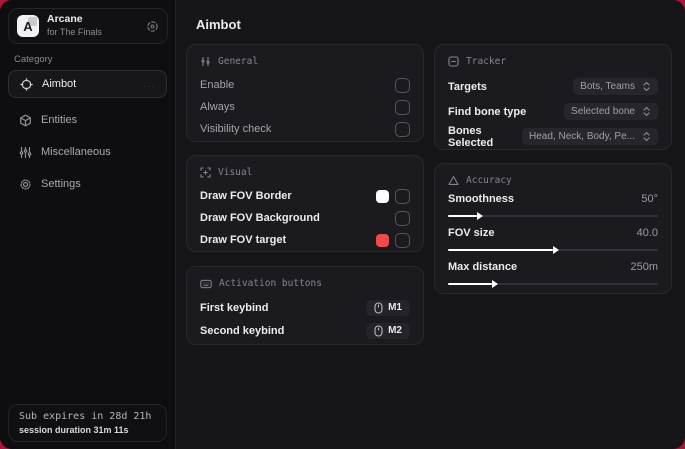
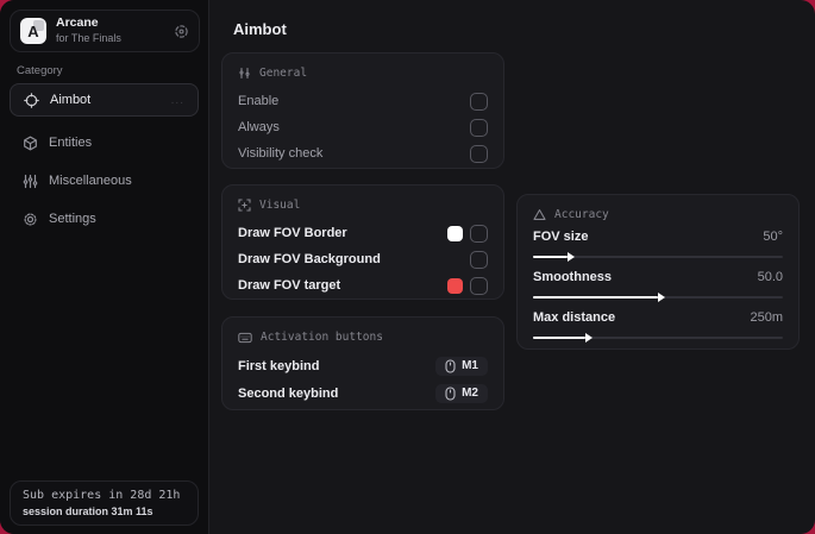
  A
  Arcane
  for The Finals
  Category
  Aimbot
  ...
  Entities
  Miscellaneous
  Settings
  Sub expires in 28d 21h
  session duration 31m 11s
  Aimbot
  General
  Enable
  Always
  Visibility check
  Visual
  Draw FOV Border
  Draw FOV Background
  Draw FOV target
  Activation buttons
  First keybind
  M1
  Second keybind
  M2
- Tracker
- Targets
- Bots, Teams
- Find bone type
- Selected bone
- Bones Selected
- Head, Neck, Body, Pe...
  Accuracy
- Smoothness
+ FOV size
  50°
- FOV size
+ Smoothness
- 40.0
+ 50.0
  Max distance
  250m
